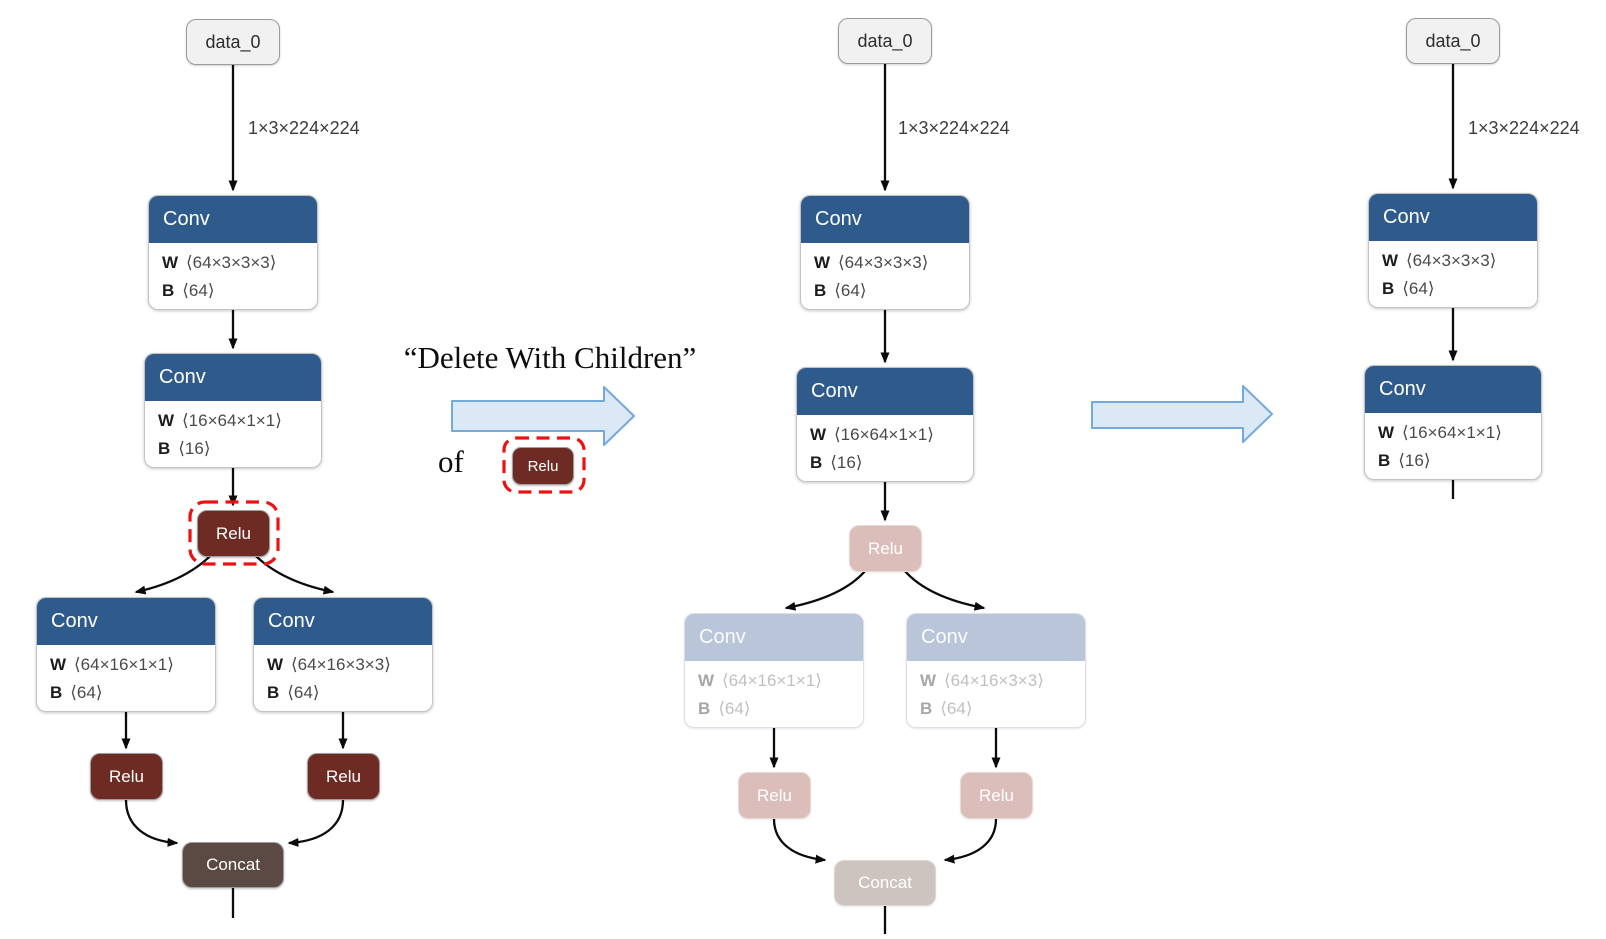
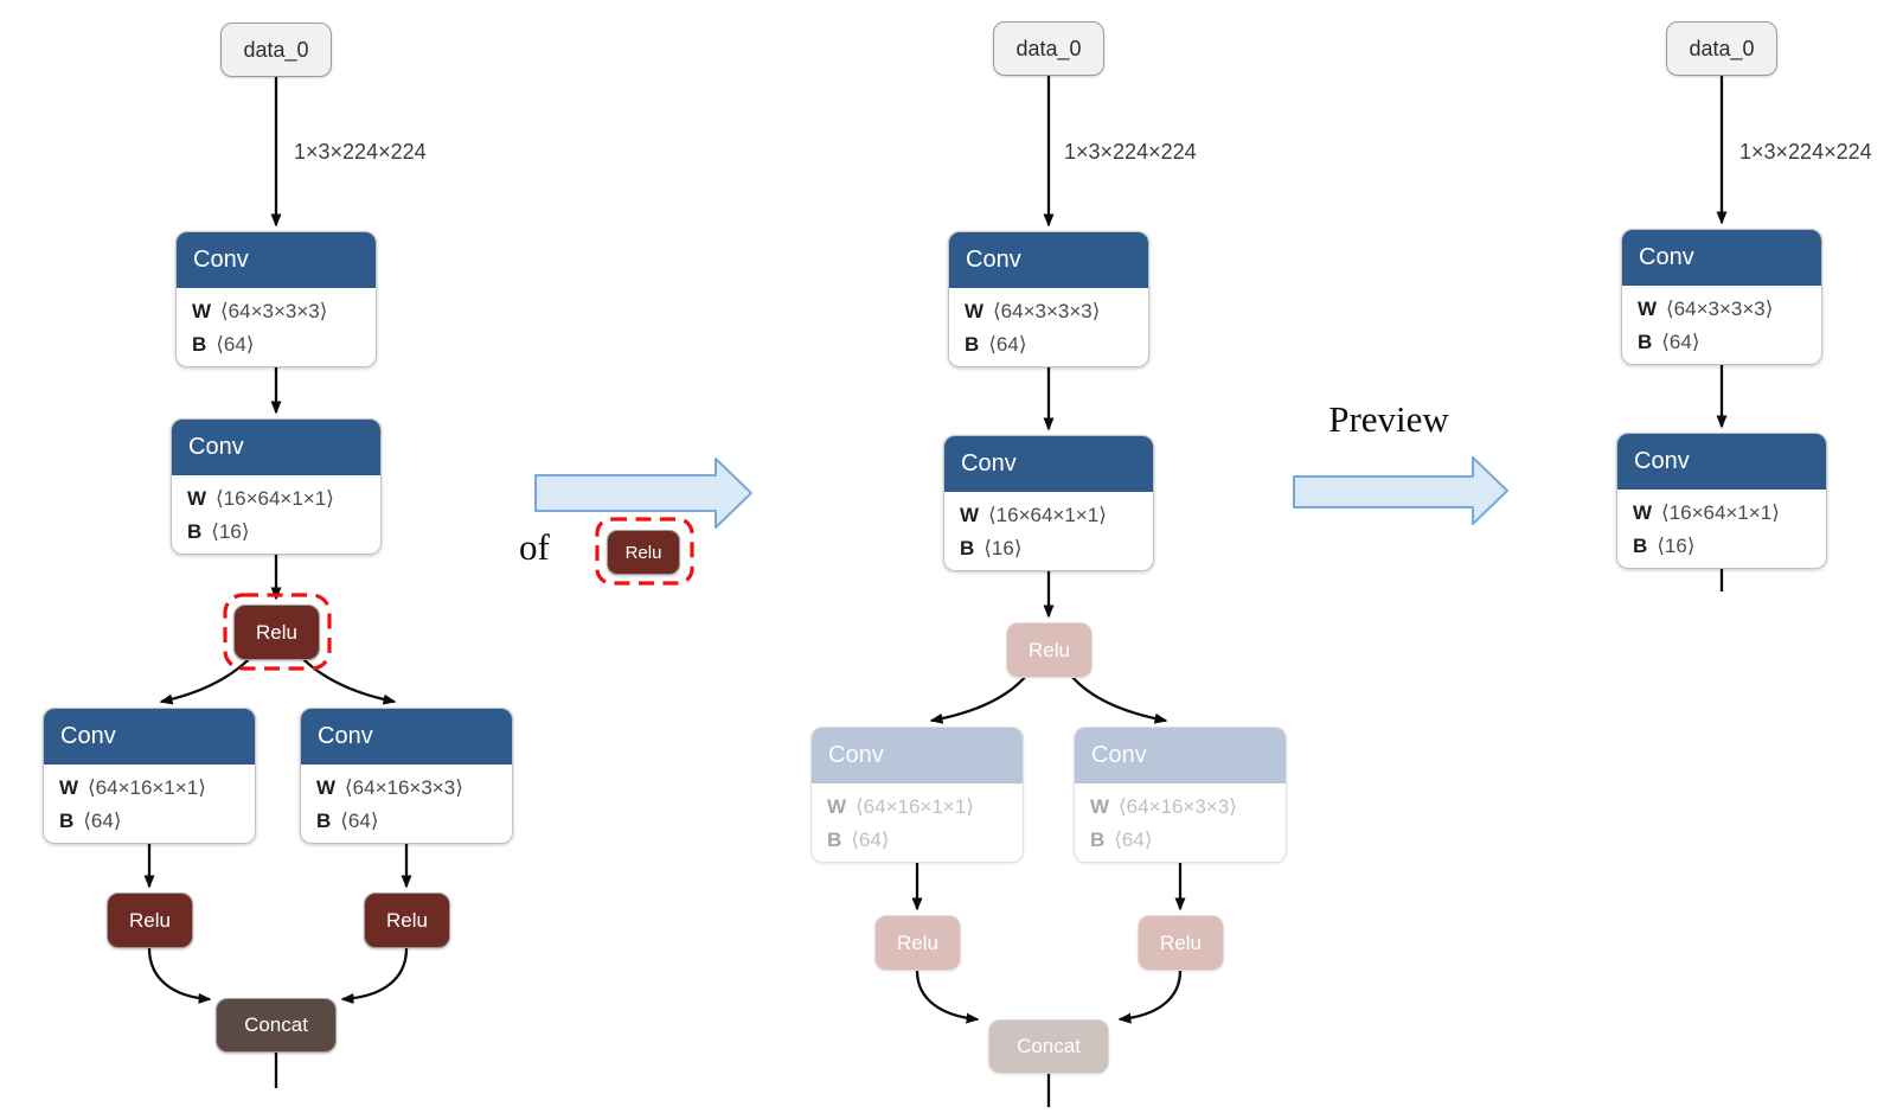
  data_0
  1×3×224×224
  Conv
  W ⟨64×3×3×3⟩
  B ⟨64⟩
  Conv
  W ⟨16×64×1×1⟩
  B ⟨16⟩
  Relu
  Conv
  W ⟨64×16×1×1⟩
  B ⟨64⟩
  Conv
  W ⟨64×16×3×3⟩
  B ⟨64⟩
  Relu
  Relu
  Concat
- “Delete With Children”
  of
  Relu
+ Preview
  data_0
  1×3×224×224
  Conv
  W ⟨64×3×3×3⟩
  B ⟨64⟩
  Conv
  W ⟨16×64×1×1⟩
  B ⟨16⟩
  Relu
  Conv
  W ⟨64×16×1×1⟩
  B ⟨64⟩
  Conv
  W ⟨64×16×3×3⟩
  B ⟨64⟩
  Relu
  Relu
  Concat
  data_0
  1×3×224×224
  Conv
  W ⟨64×3×3×3⟩
  B ⟨64⟩
  Conv
  W ⟨16×64×1×1⟩
  B ⟨16⟩
